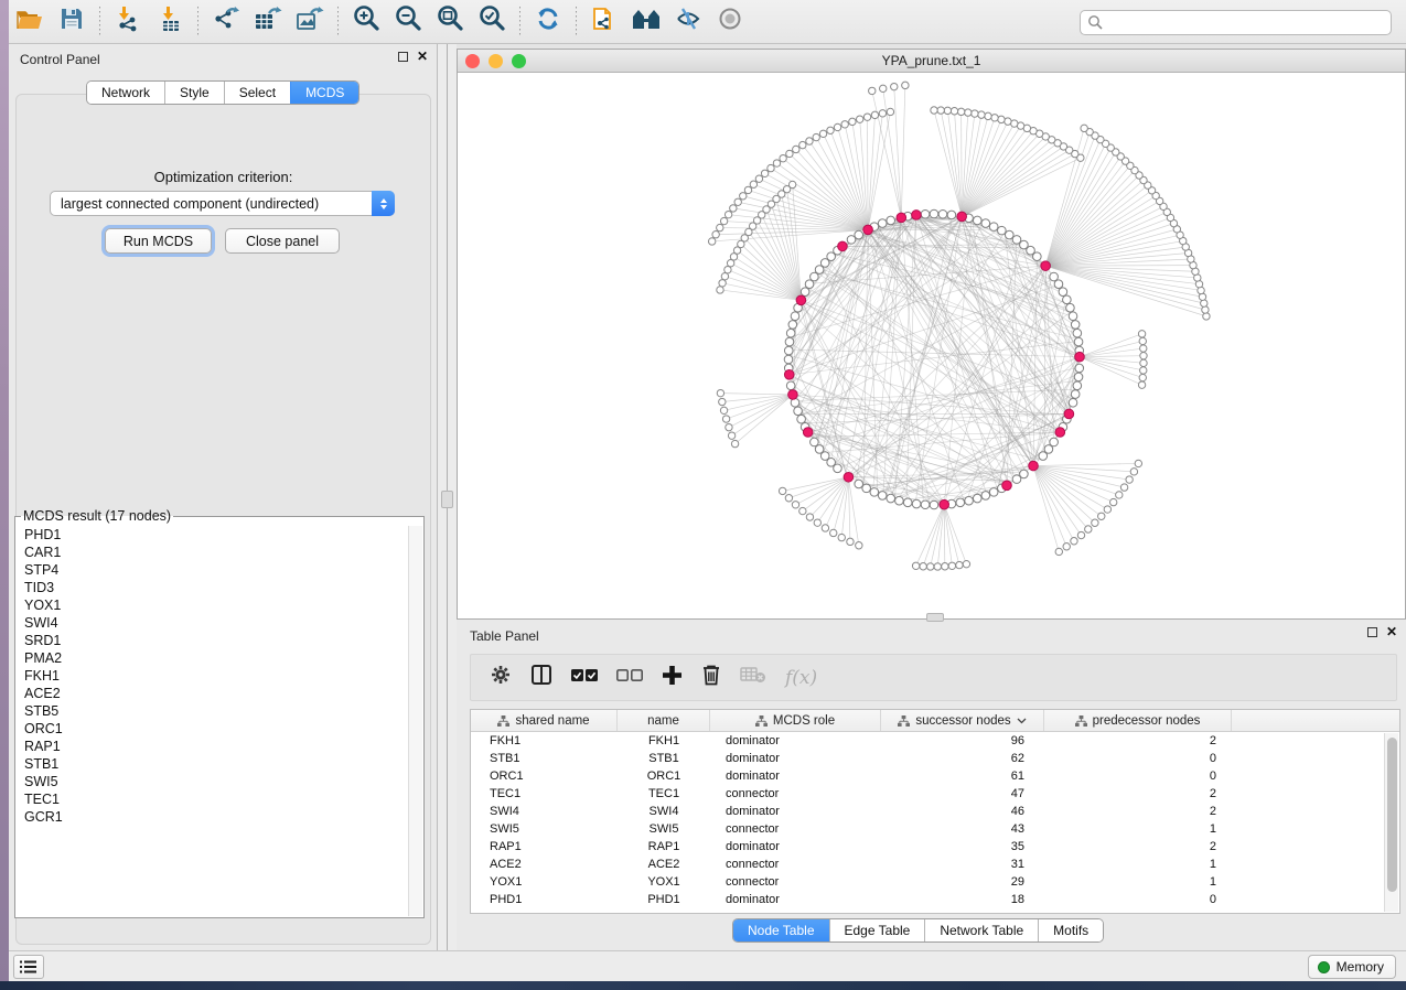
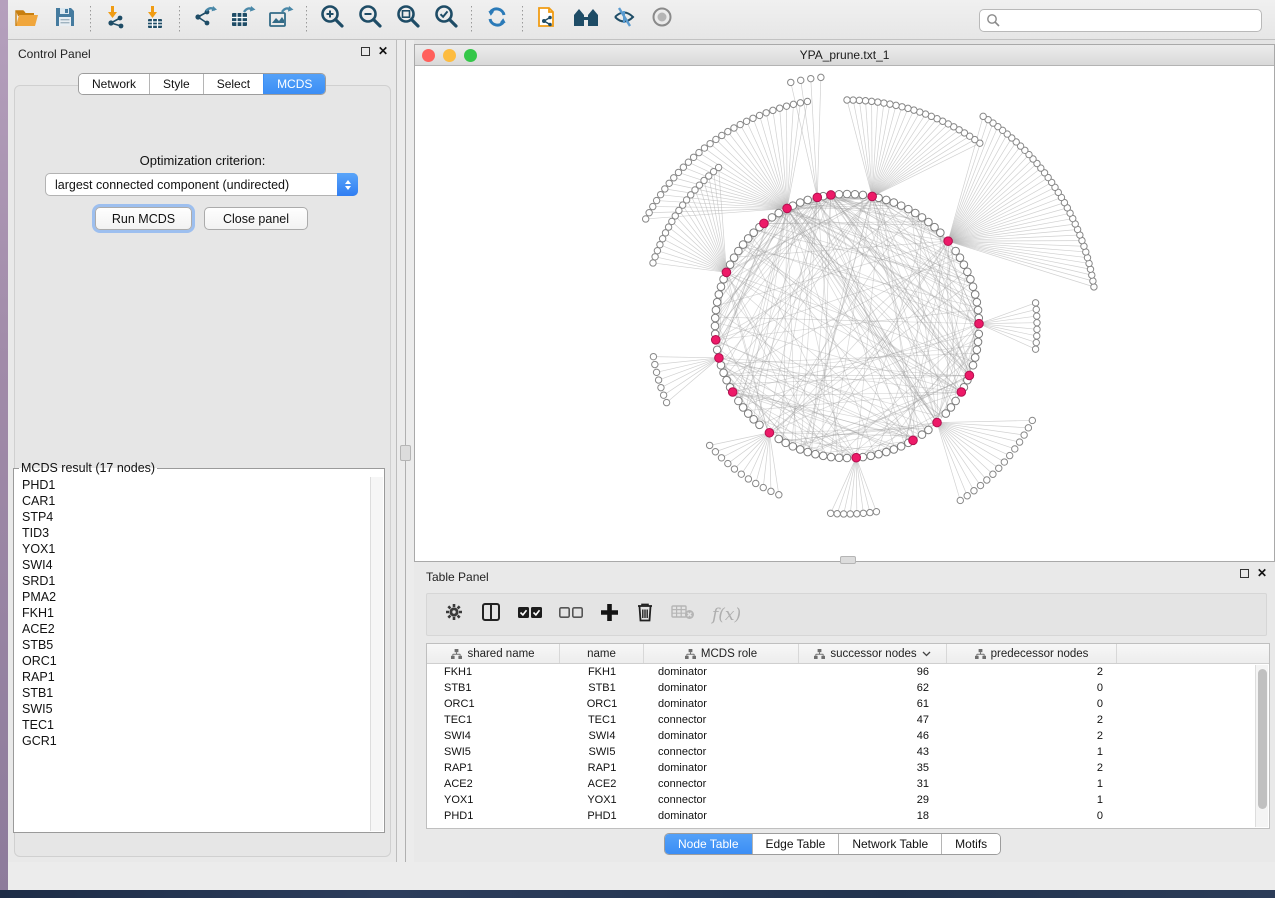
  Control Panel
  ✕
  Network
  Style
  Select
  MCDS
  Optimization criterion:
  largest connected component (undirected)
  Run MCDS
  Close panel
  MCDS result (17 nodes)
  PHD1
  CAR1
  STP4
  TID3
  YOX1
  SWI4
  SRD1
  PMA2
  FKH1
  ACE2
  STB5
  ORC1
  RAP1
  STB1
  SWI5
  TEC1
  GCR1
  YPA_prune.txt_1
  Table Panel
  ✕
  f(x)
  shared name
  name
  MCDS role
  successor nodes
  predecessor nodes
  FKH1
  FKH1
  dominator
  96
  2
  STB1
  STB1
  dominator
  62
  0
  ORC1
  ORC1
  dominator
  61
  0
  TEC1
  TEC1
  connector
  47
  2
  SWI4
  SWI4
  dominator
  46
  2
  SWI5
  SWI5
  connector
  43
  1
  RAP1
  RAP1
  dominator
  35
  2
  ACE2
  ACE2
  connector
  31
  1
  YOX1
  YOX1
  connector
  29
  1
  PHD1
  PHD1
  dominator
  18
  0
  Node Table
  Edge Table
  Network Table
  Motifs
- Memory
